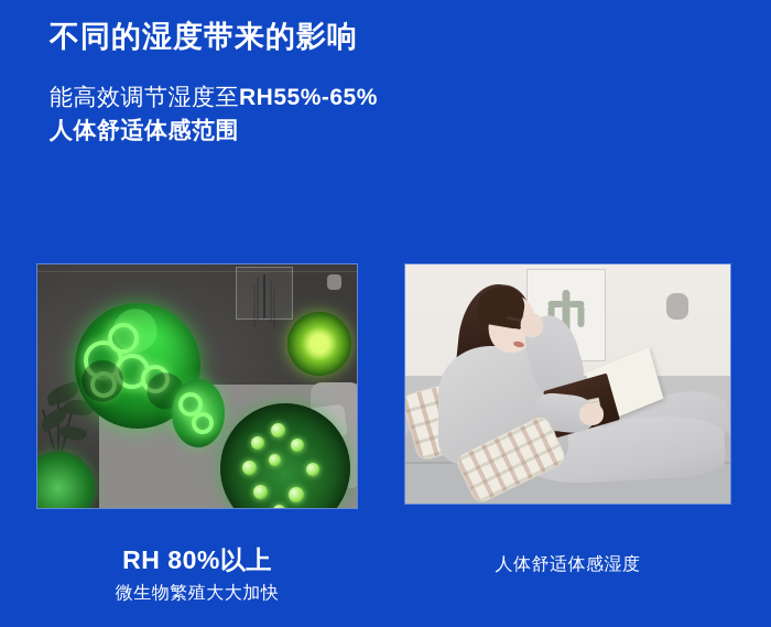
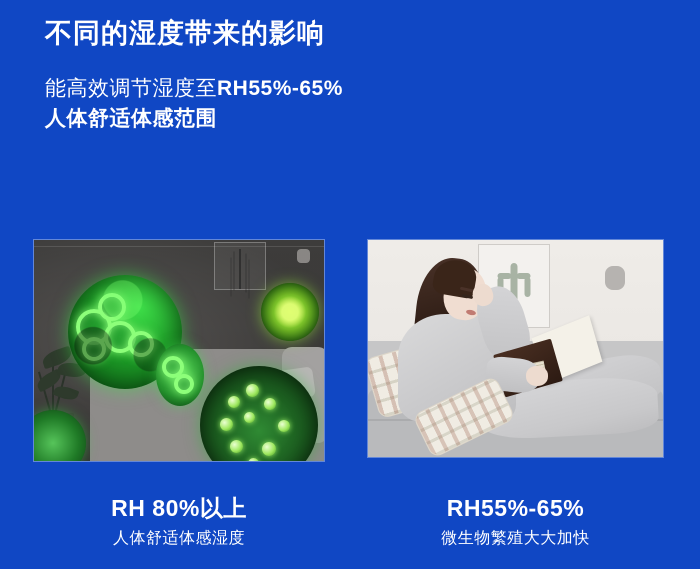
  不同的湿度带来的影响
  能高效调节湿度至RH55%-65%
  人体舒适体感范围
  RH 80%以上
- 微生物繁殖大大加快
+ 人体舒适体感湿度
+ RH55%-65%
- 人体舒适体感湿度
+ 微生物繁殖大大加快
